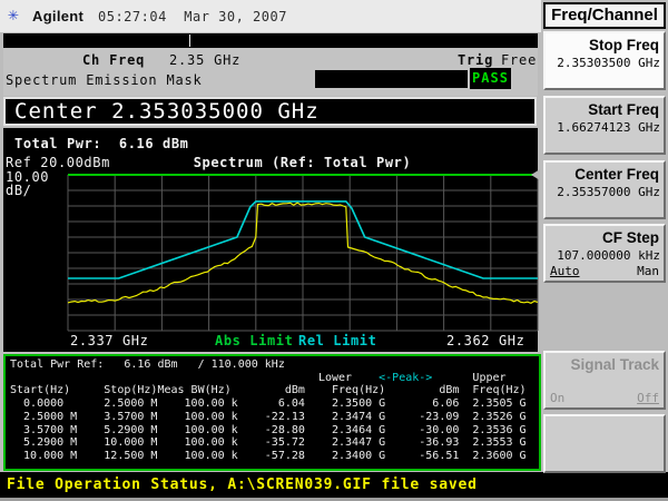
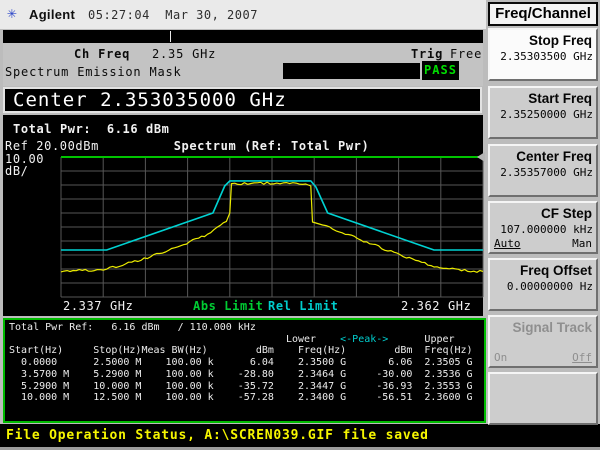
  ✳
  Agilent
  05:27:04 Mar 30, 2007
  Ch Freq
  2.35 GHz
  Trig
  Free
  Spectrum Emission Mask
  PASS
  Center 2.353035000 GHz
  Total Pwr: 6.16 dBm
  Ref 20.00dBm
  Spectrum (Ref: Total Pwr)
  10.00
  dB/
  2.337 GHz
  Abs Limit
  Rel Limit
  2.362 GHz
  Total Pwr Ref: 6.16 dBm / 110.000 kHz
  Lower <-Peak-> Upper
  Start(Hz) Stop(Hz)Meas BW(Hz) dBm Freq(Hz) dBm Freq(Hz)
  0.0000 2.5000 M 100.00 k 6.04 2.3500 G 6.06 2.3505 G
- 2.5000 M 3.5700 M 100.00 k -22.13 2.3474 G -23.09 2.3526 G
  3.5700 M 5.2900 M 100.00 k -28.80 2.3464 G -30.00 2.3536 G
  5.2900 M 10.000 M 100.00 k -35.72 2.3447 G -36.93 2.3553 G
  10.000 M 12.500 M 100.00 k -57.28 2.3400 G -56.51 2.3600 G
  File Operation Status, A:\SCREN039.GIF file saved
  Freq/Channel
  Stop Freq
  2.35303500 GHz
  Start Freq
- 1.66274123 GHz
+ 2.35250000 GHz
  Center Freq
  2.35357000 GHz
  CF Step
  107.000000 kHz
  Auto
  Man
+ Freq Offset
+ 0.00000000 Hz
  Signal Track
  On
  Off
